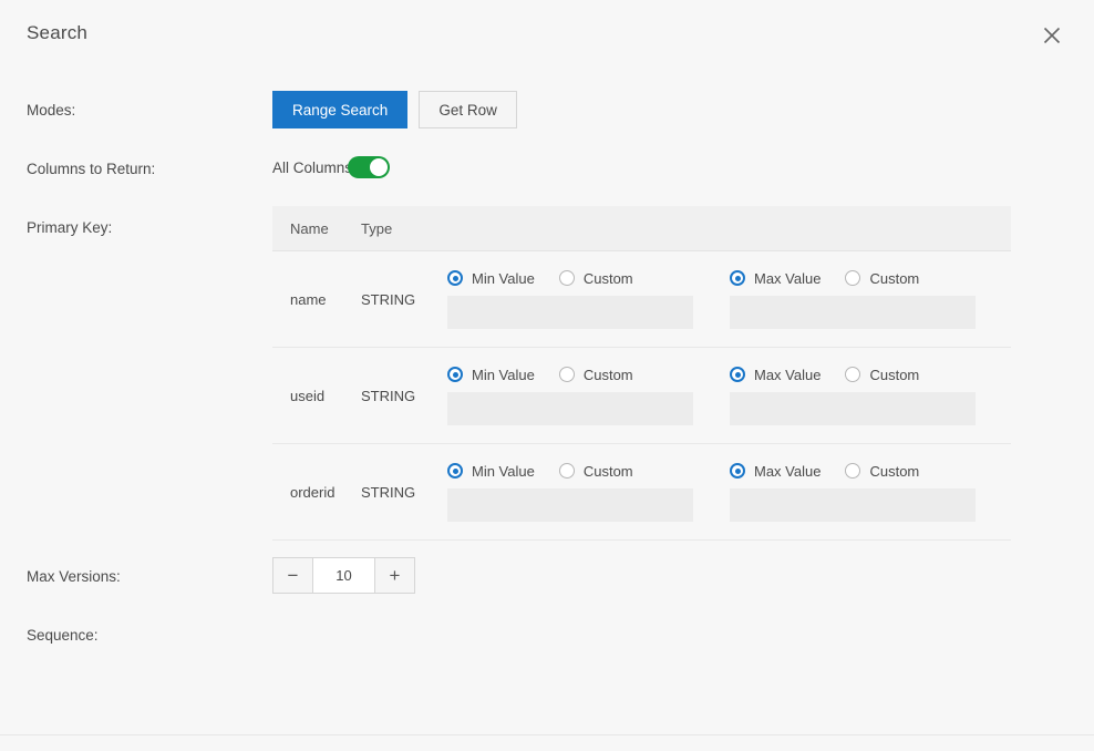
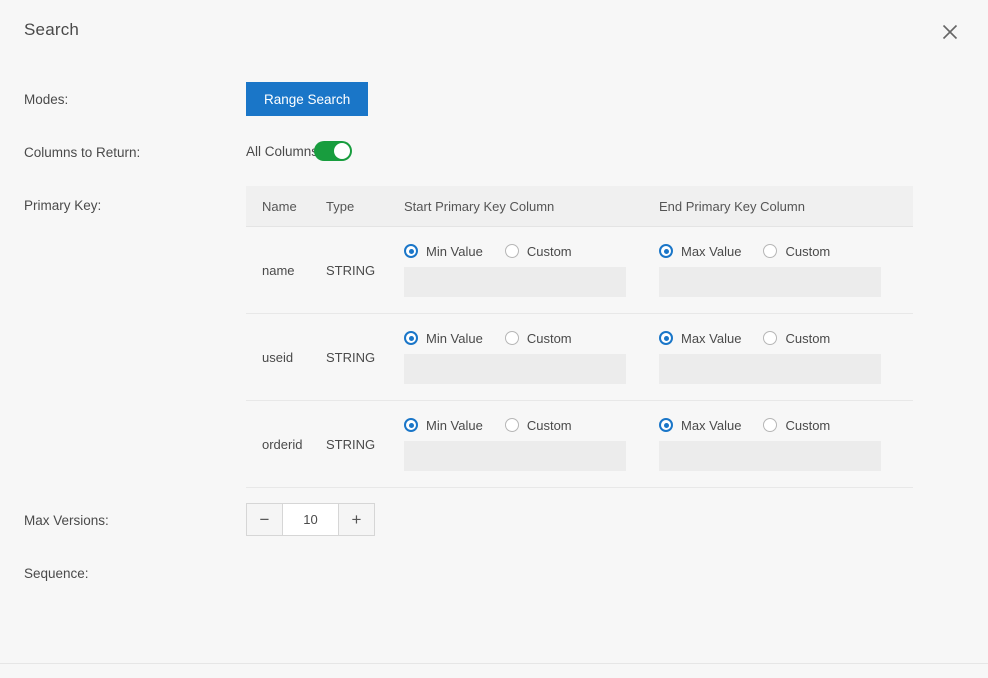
  Search
  Modes:
  Columns to Return:
  Primary Key:
  Max Versions:
  Sequence:
  Range Search
- Get Row
  All Column
  Name
  Type
+ Start Primary Key Column
+ End Primary Key Column
  name
  STRING
  Min Value
  Custom
  Max Value
  Custom
  useid
  STRING
  Min Value
  Custom
  Max Value
  Custom
  orderid
  STRING
  Min Value
  Custom
  Max Value
  Custom
  −
  10
  +
